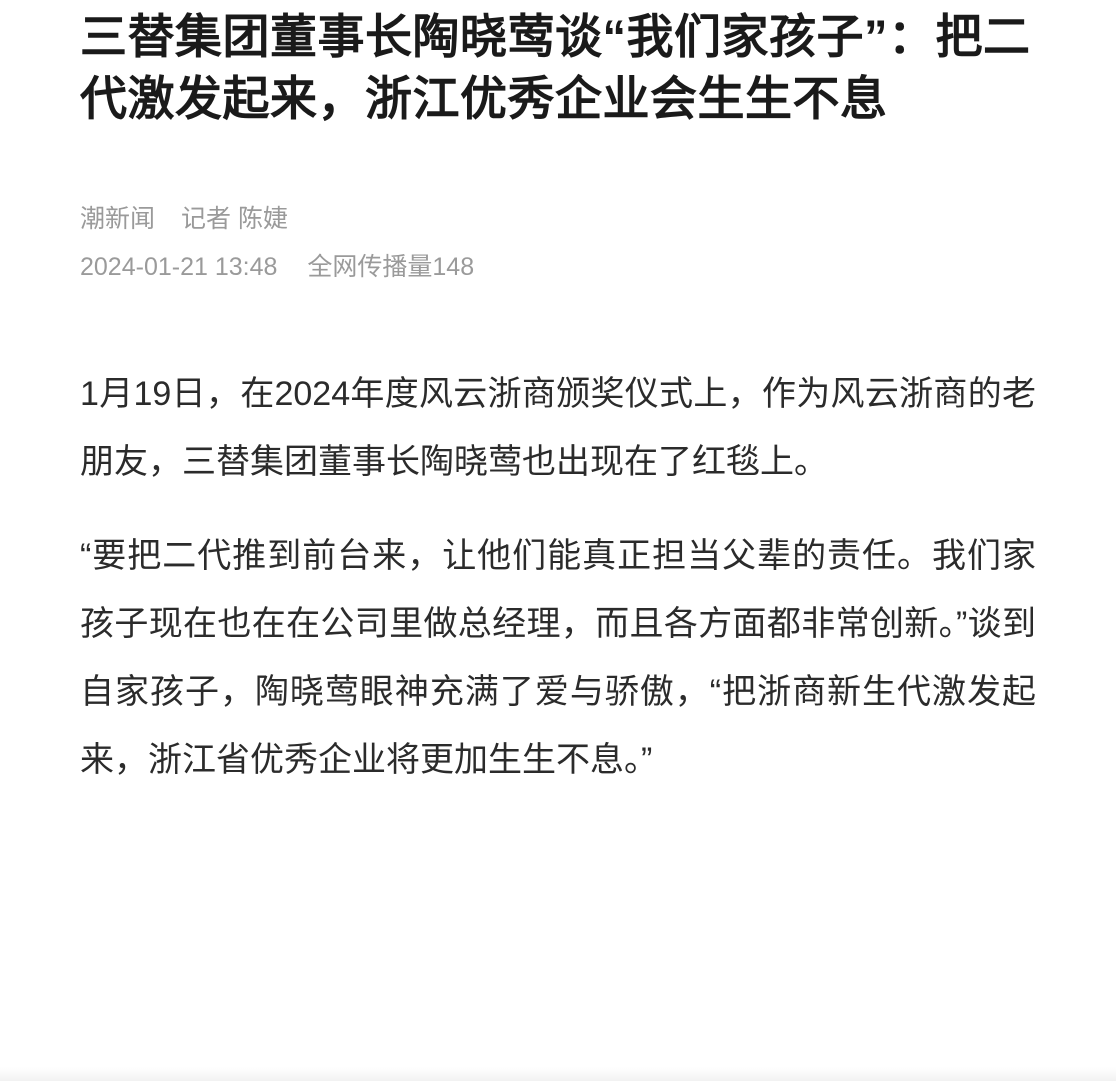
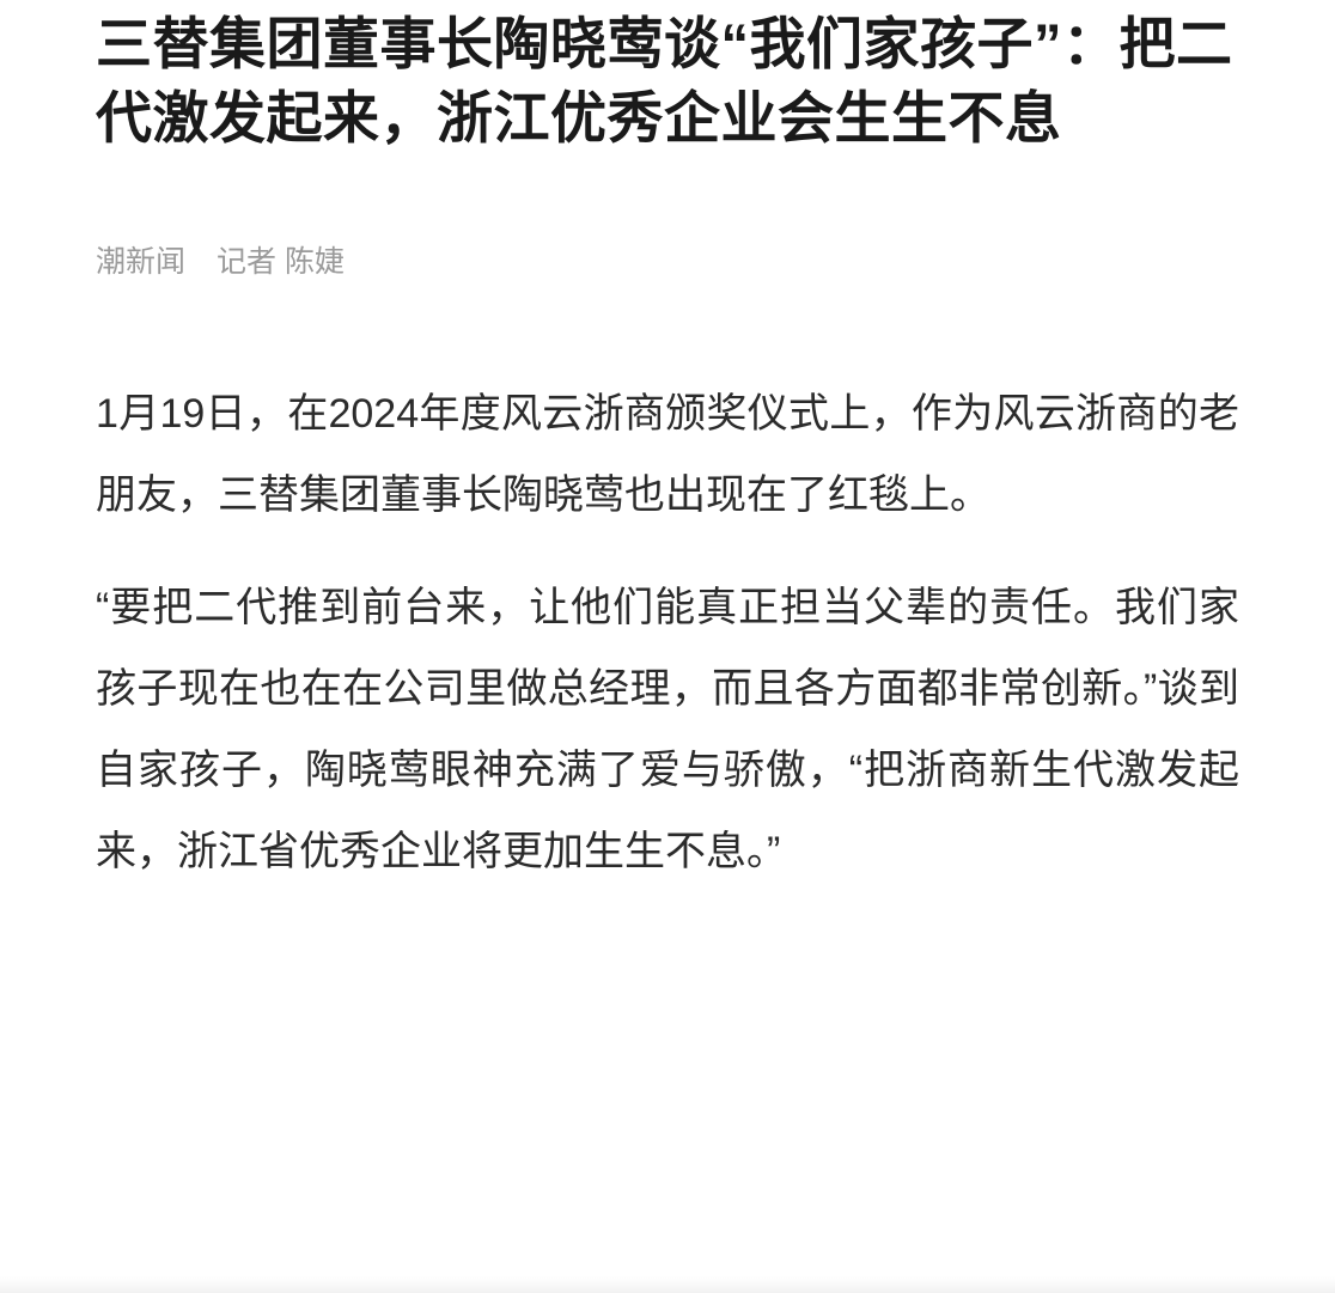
  三替集团董事长陶晓莺谈“我们家孩子”：把二代激发起来，浙江优秀企业会生生不息
  潮新闻 记者 陈婕
- 2024-01-21 13:48 全网传播量148
  1月19日，在2024年度风云浙商颁奖仪式上，作为风云浙商的老朋友，三替集团董事长陶晓莺也出现在了红毯上。
  “要把二代推到前台来，让他们能真正担当父辈的责任。我们家孩子现在也在在公司里做总经理，而且各方面都非常创新。”谈到自家孩子，陶晓莺眼神充满了爱与骄傲，“把浙商新生代激发起来，浙江省优秀企业将更加生生不息。”
